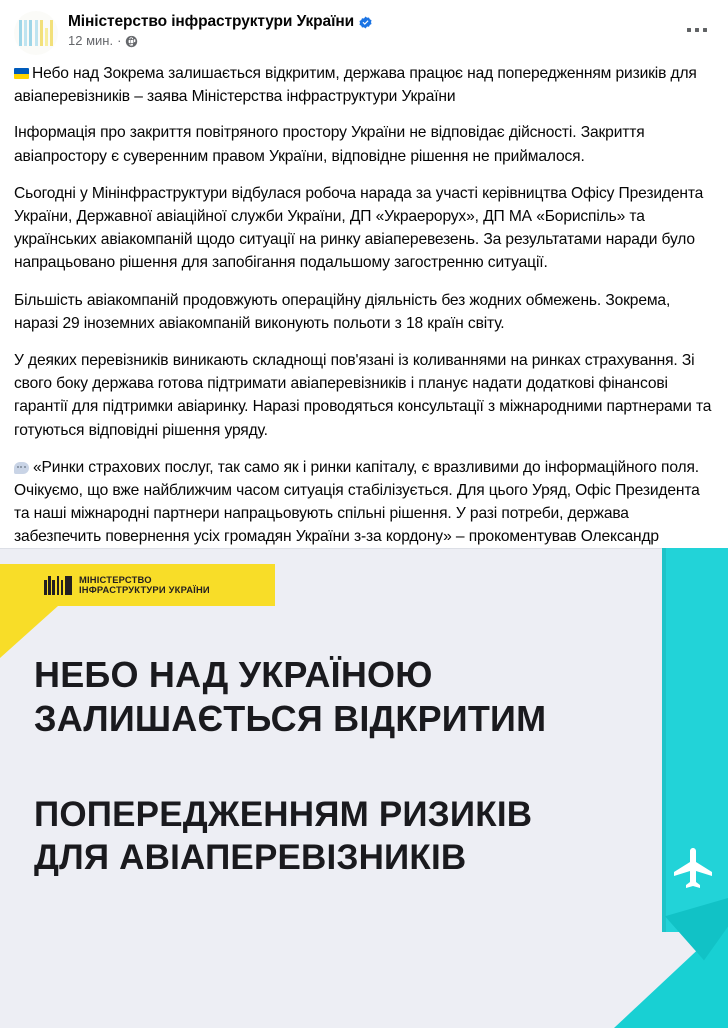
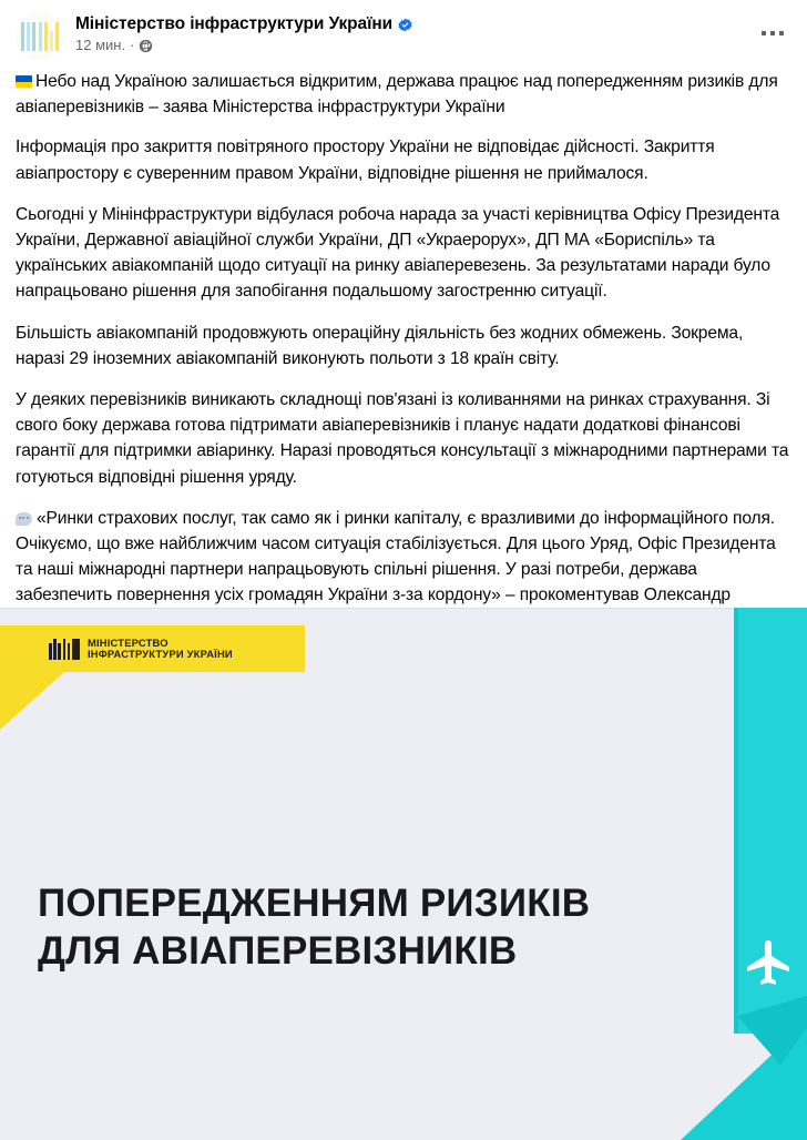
  Міністерство інфраструктури України
  12 мин.
  ·
- Небо над Зокрема залишається відкритим, держава працює над попередженням ризиків для авіаперевізників – заява Міністерства інфраструктури України
+ Небо над Україною залишається відкритим, держава працює над попередженням ризиків для авіаперевізників – заява Міністерства інфраструктури України
  Інформація про закриття повітряного простору України не відповідає дійсності. Закриття авіапростору є суверенним правом України, відповідне рішення не приймалося.
  Сьогодні у Мінінфраструктури відбулася робоча нарада за участі керівництва Офісу Президента України, Державної авіаційної служби України, ДП «Украерорух», ДП МА «Бориспіль» та українських авіакомпаній щодо ситуації на ринку авіаперевезень. За результатами наради було напрацьовано рішення для запобігання подальшому загостренню ситуації.
  Більшість авіакомпаній продовжують операційну діяльність без жодних обмежень. Зокрема, наразі 29 іноземних авіакомпаній виконують польоти з 18 країн світу.
  У деяких перевізників виникають складнощі пов'язані із коливаннями на ринках страхування. Зі свого боку держава готова підтримати авіаперевізників і планує надати додаткові фінансові гарантії для підтримки авіаринку. Наразі проводяться консультації з міжнародними партнерами та готуються відповідні рішення уряду.
  «Ринки страхових послуг, так само як і ринки капіталу, є вразливими до інформаційного поля. Очікуємо, що вже найближчим часом ситуація стабілізується. Для цього Уряд, Офіс Президента та наші міжнародні партнери напрацьовують спільні рішення. У разі потреби, держава забезпечить повернення усіх громадян України з-за кордону» – прокоментував Олександр
  МІНІСТЕРСТВО
  ІНФРАСТРУКТУРИ УКРАЇНИ
- НЕБО НАД УКРАЇНОЮ
- ЗАЛИШАЄТЬСЯ ВІДКРИТИМ
  ПОПЕРЕДЖЕННЯМ РИЗИКІВ
  ДЛЯ АВІАПЕРЕВІЗНИКІВ
